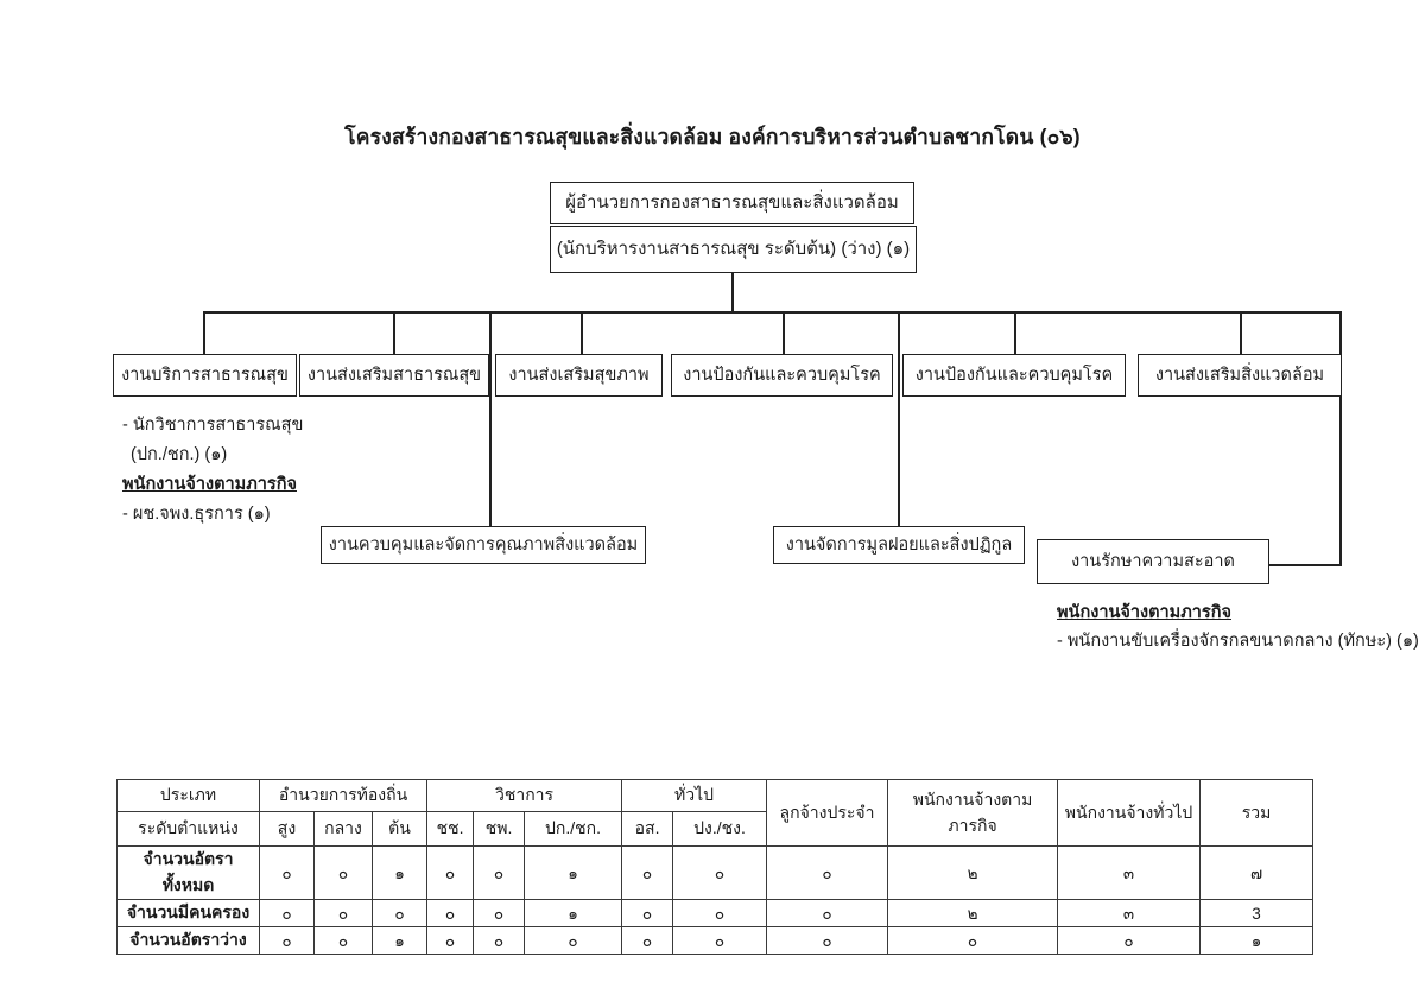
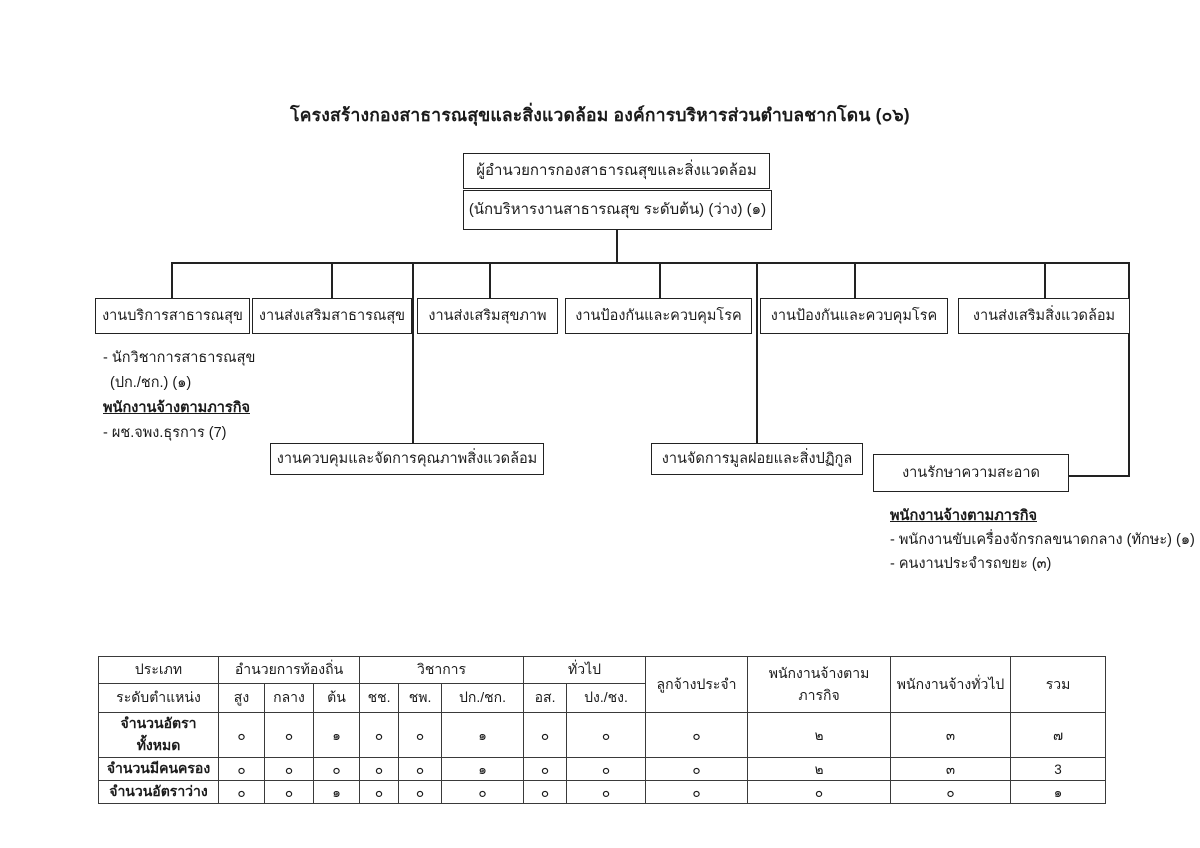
  โครงสร้างกองสาธารณสุขและสิ่งแวดล้อม องค์การบริหารส่วนตำบลชากโดน (๐๖)
  ผู้อำนวยการกองสาธารณสุขและสิ่งแวดล้อม
  (นักบริหารงานสาธารณสุข ระดับต้น) (ว่าง) (๑)
  งานบริการสาธารณสุข
  งานส่งเสริมสาธารณสุข
  งานส่งเสริมสุขภาพ
  งานป้องกันและควบคุมโรค
  งานป้องกันและควบคุมโรค
  งานส่งเสริมสิ่งแวดล้อม
  - นักวิชาการสาธารณสุข
  (ปก./ชก.) (๑)
  พนักงานจ้างตามภารกิจ
- - ผช.จพง.ธุรการ (๑)
+ - ผช.จพง.ธุรการ (7)
  งานควบคุมและจัดการคุณภาพสิ่งแวดล้อม
  งานจัดการมูลฝอยและสิ่งปฏิกูล
  งานรักษาความสะอาด
  พนักงานจ้างตามภารกิจ
  - พนักงานขับเครื่องจักรกลขนาดกลาง (ทักษะ) (๑)
+ - คนงานประจำรถขยะ (๓)
  ประเภท	อำนวยการท้องถิ่น	วิชาการ	ทั่วไป	ลูกจ้างประจำ	พนักงานจ้างตามภารกิจ	พนักงานจ้างทั่วไป	รวม
  ระดับตำแหน่ง	สูง	กลาง	ต้น	ชช.	ชพ.	ปก./ชก.	อส.	ปง./ชง.
  จำนวนอัตราทั้งหมด	๐	๐	๑	๐	๐	๑	๐	๐	๐	๒	๓	๗
  จำนวนมีคนครอง	๐	๐	๐	๐	๐	๑	๐	๐	๐	๒	๓	3
  จำนวนอัตราว่าง	๐	๐	๑	๐	๐	๐	๐	๐	๐	๐	๐	๑
